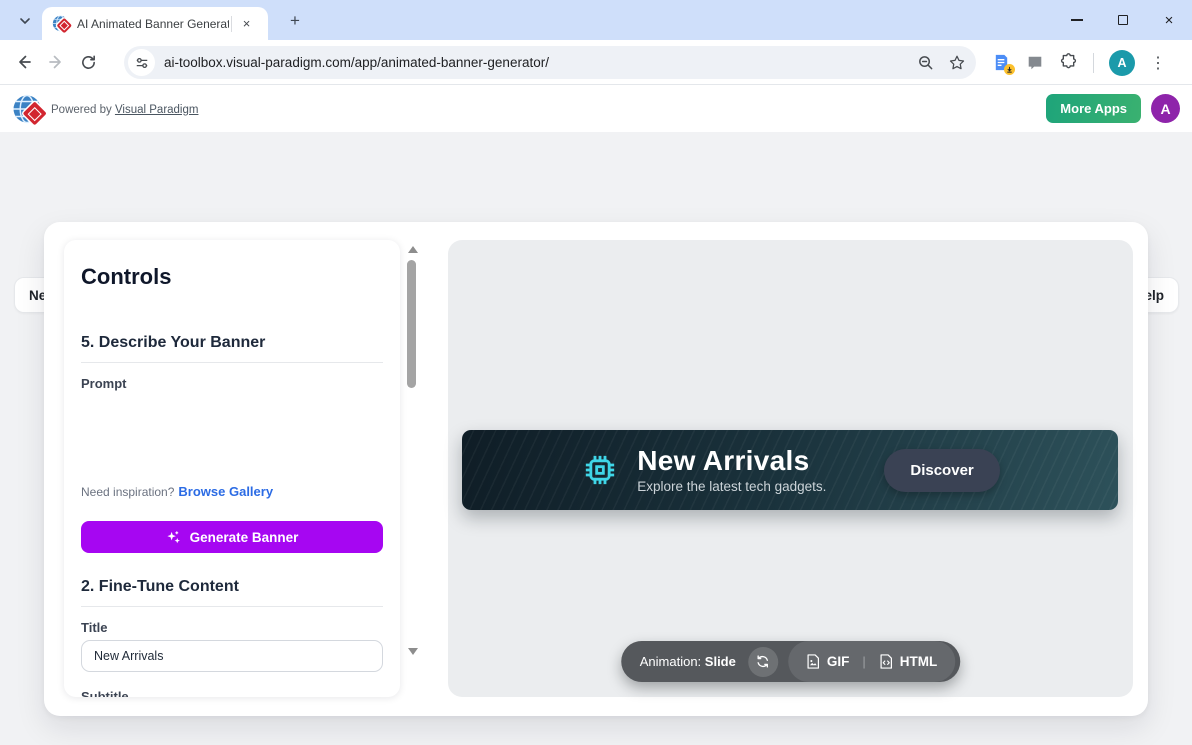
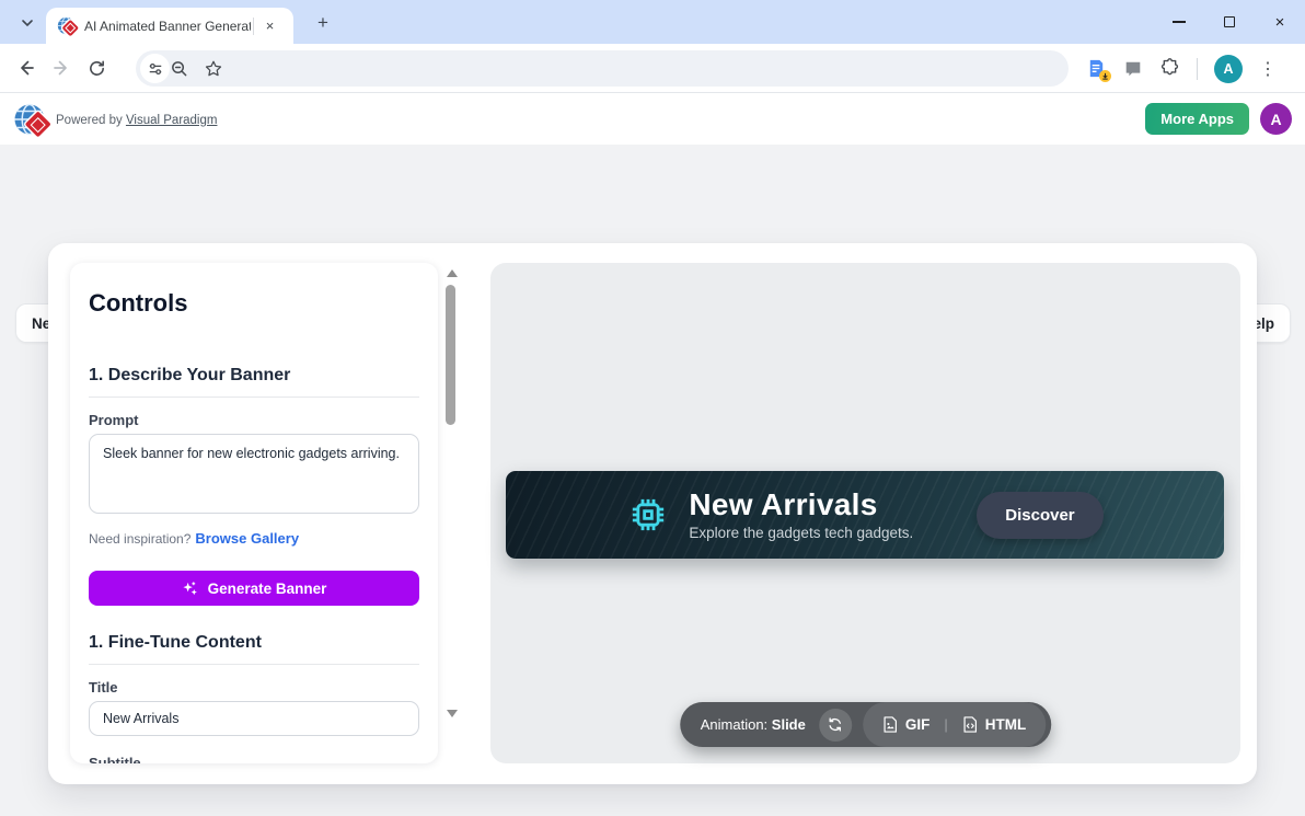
  AI Animated Banner Generat
  ×
  +
  ×
- ai-toolbox.visual-paradigm.com/app/animated-banner-generator/
  A
  ⋮
  Powered by Visual Paradigm
  More Apps
  A
  elp
  Controls
- 5. Describe Your Banner
+ 1. Describe Your Banner
  Prompt
+ Sleek banner for new electronic gadgets arriving.
  Need inspiration? Browse Gallery
  Generate Banner
- 2. Fine-Tune Content
+ 1. Fine-Tune Content
  Title
  New Arrivals
  Subtitle
  New Arrivals
- Explore the latest tech gadgets.
+ Explore the gadgets tech gadgets.
  Discover
  Animation: Slide
  GIF
  |
  HTML
